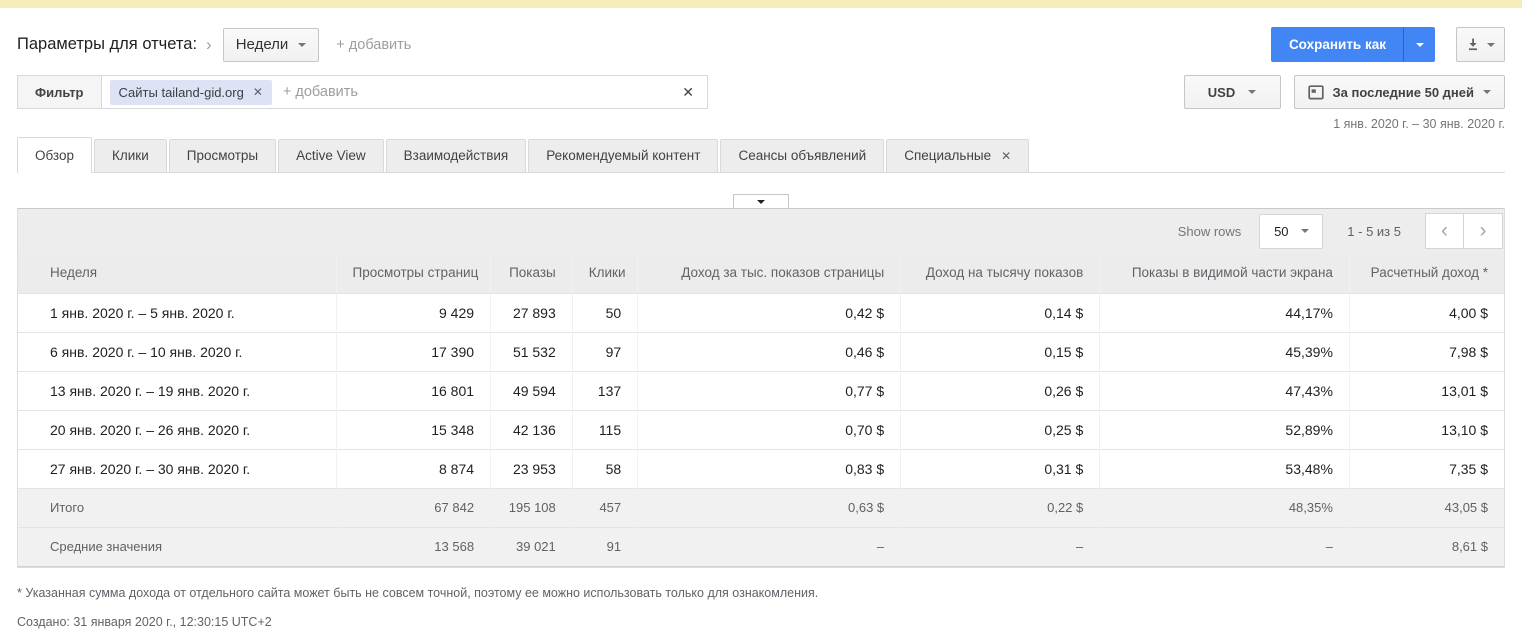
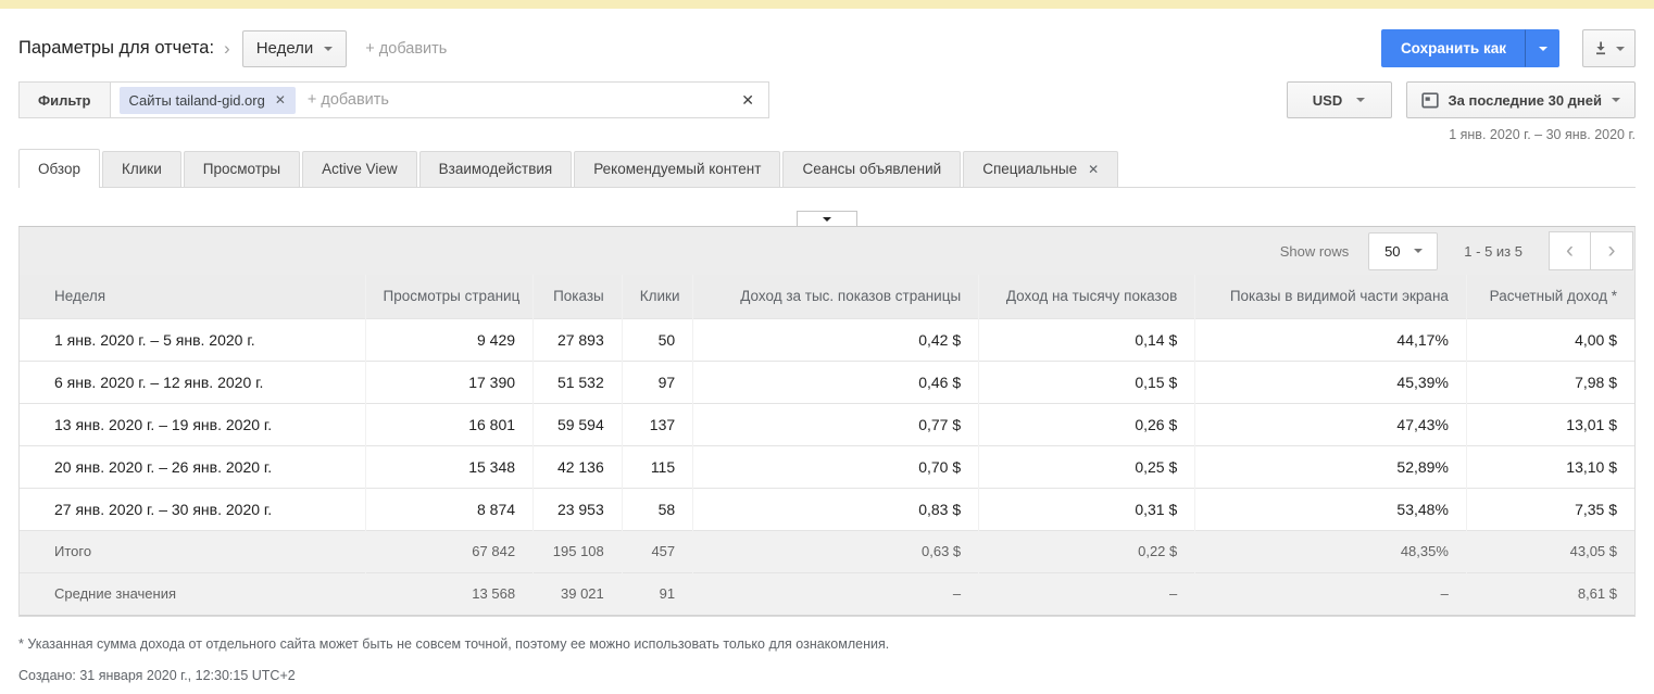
  Параметры для отчета:
  ›
  Недели
  + добавить
  Сохранить как
  Фильтр
  Сайты tailand-gid.org
  ✕
  + добавить
  ✕
  USD
- За последние 50 дней
+ За последние 30 дней
  1 янв. 2020 г. – 30 янв. 2020 г.
  Обзор
  Клики
  Просмотры
  Active View
  Взаимодействия
  Рекомендуемый контент
  Сеансы объявлений
  Специальные
  ✕
  Show rows
  50
  1 - 5 из 5
  ‹
  ›
  Неделя	Просмотры страниц	Показы	Клики	Доход за тыс. показов страницы	Доход на тысячу показов	Показы в видимой части экрана	Расчетный доход *
  1 янв. 2020 г. – 5 янв. 2020 г.	9 429	27 893	50	0,42 $	0,14 $	44,17%	4,00 $
- 6 янв. 2020 г. – 10 янв. 2020 г.	17 390	51 532	97	0,46 $	0,15 $	45,39%	7,98 $
+ 6 янв. 2020 г. – 12 янв. 2020 г.	17 390	51 532	97	0,46 $	0,15 $	45,39%	7,98 $
- 13 янв. 2020 г. – 19 янв. 2020 г.	16 801	49 594	137	0,77 $	0,26 $	47,43%	13,01 $
+ 13 янв. 2020 г. – 19 янв. 2020 г.	16 801	59 594	137	0,77 $	0,26 $	47,43%	13,01 $
  20 янв. 2020 г. – 26 янв. 2020 г.	15 348	42 136	115	0,70 $	0,25 $	52,89%	13,10 $
  27 янв. 2020 г. – 30 янв. 2020 г.	8 874	23 953	58	0,83 $	0,31 $	53,48%	7,35 $
  Итого	67 842	195 108	457	0,63 $	0,22 $	48,35%	43,05 $
  Средние значения	13 568	39 021	91	–	–	–	8,61 $
  * Указанная сумма дохода от отдельного сайта может быть не совсем точной, поэтому ее можно использовать только для ознакомления.
  Создано: 31 января 2020 г., 12:30:15 UTC+2
